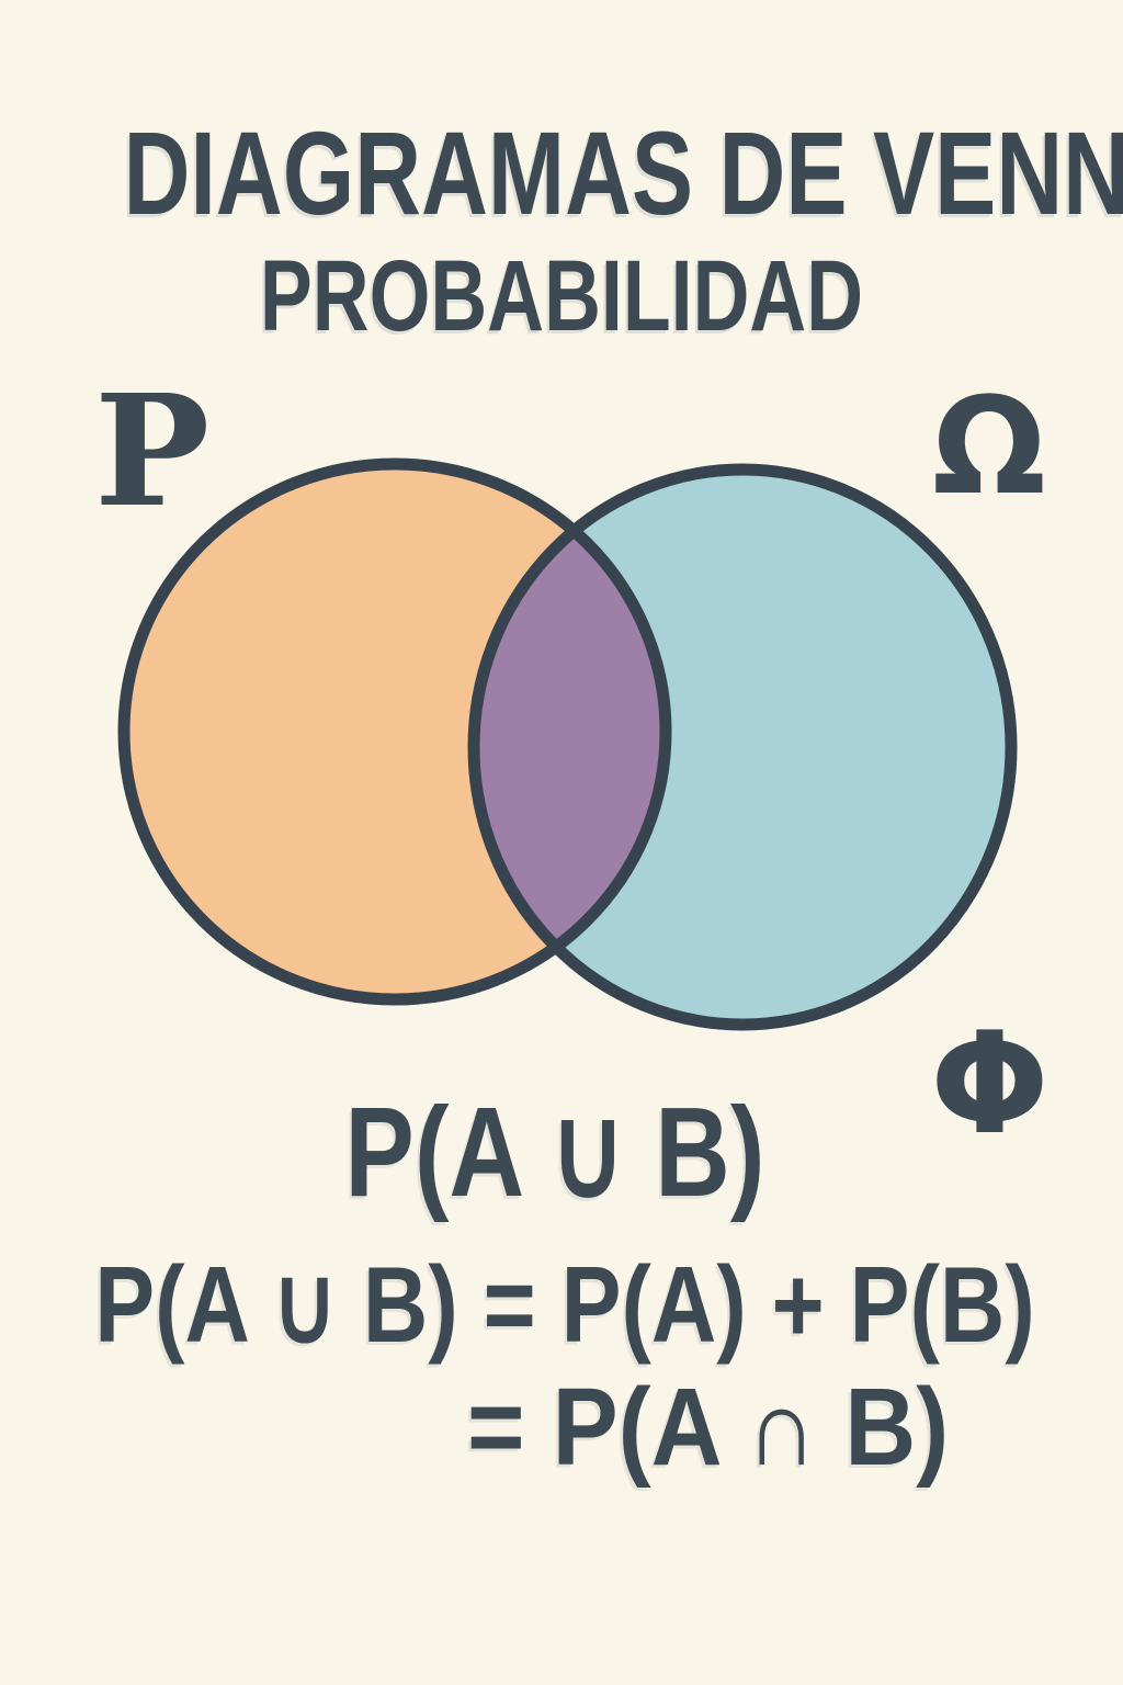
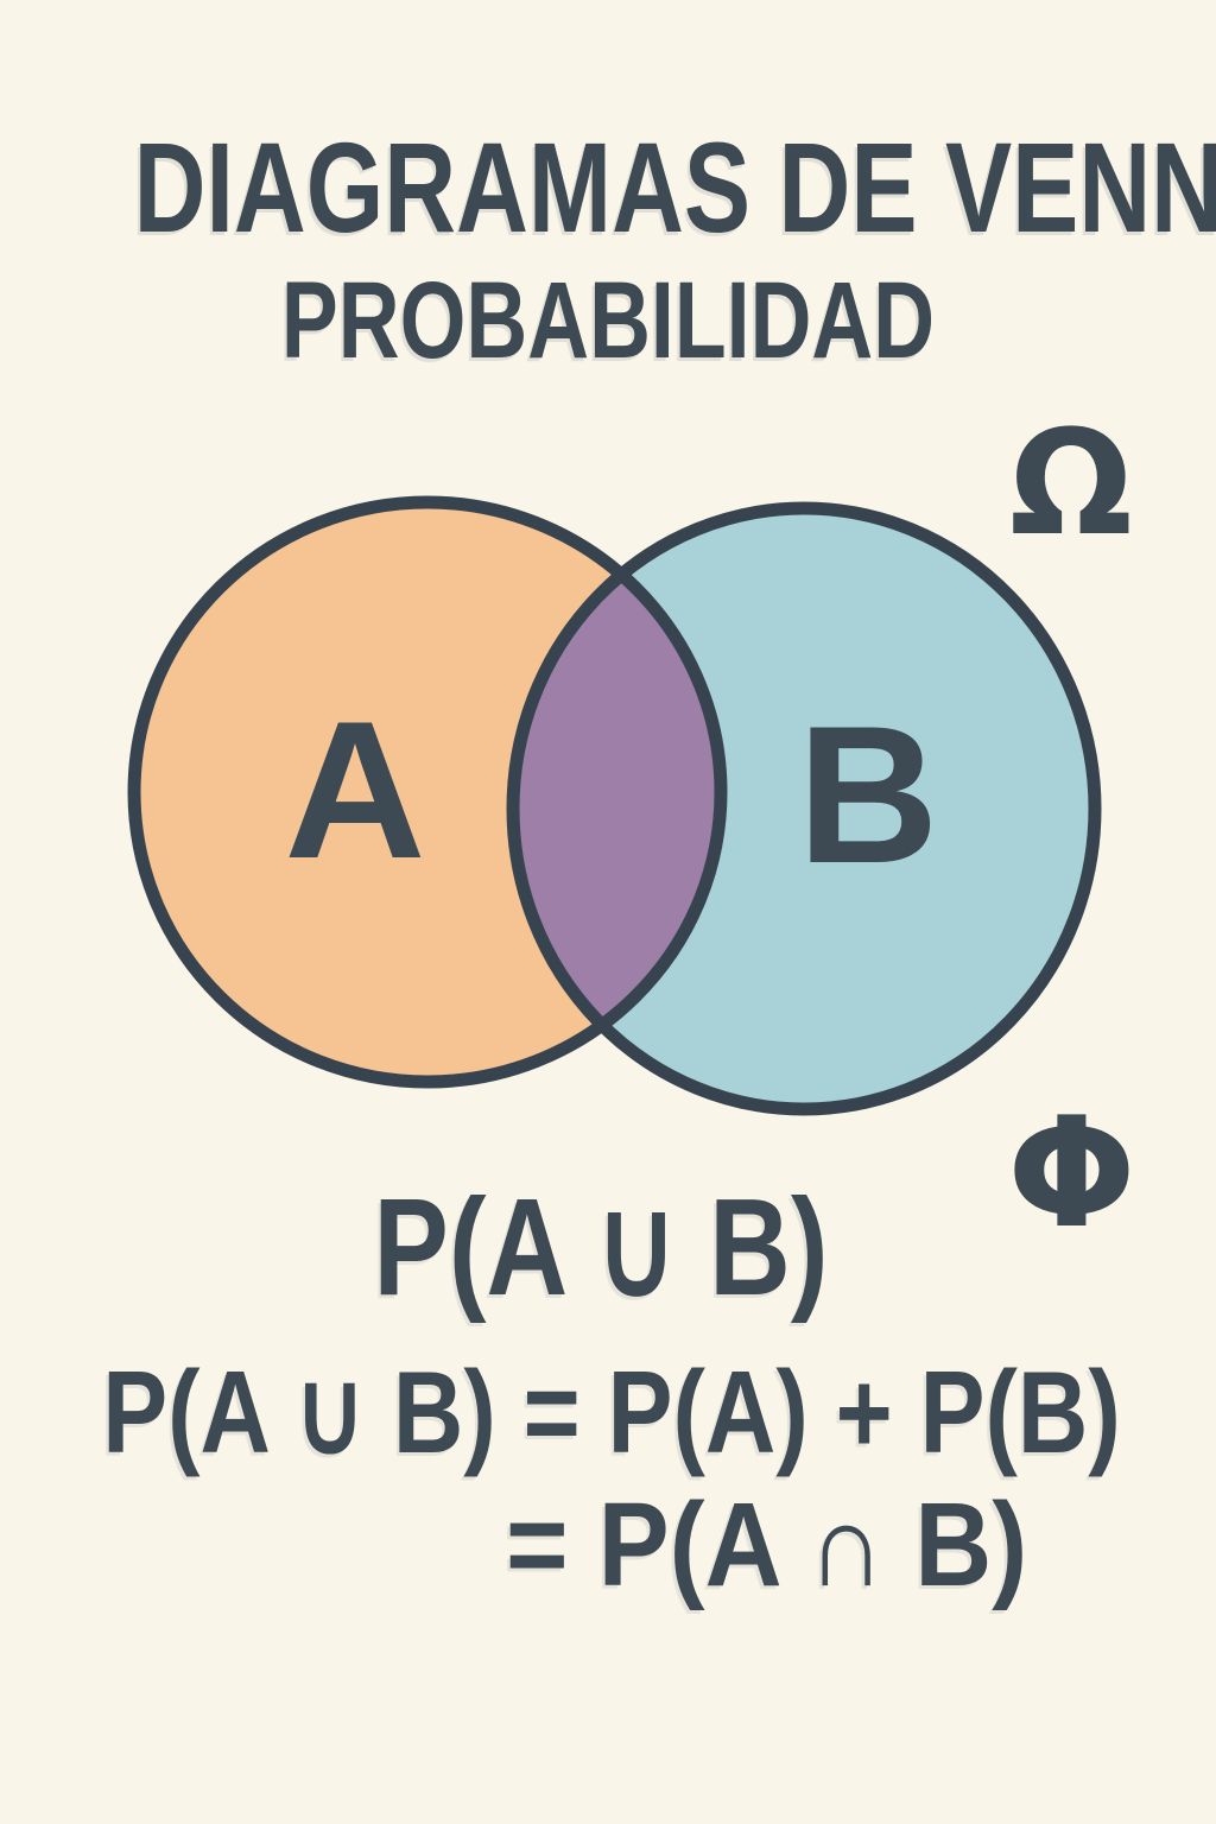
  DIAGRAMAS DE VE
  PROBABILIDAD
- P
  Ω
+ A
+ B
  Φ
  P(A ∪ B)
  P(A ∪ B) = P(A) + P(B)
  = P(A ∩ B)
